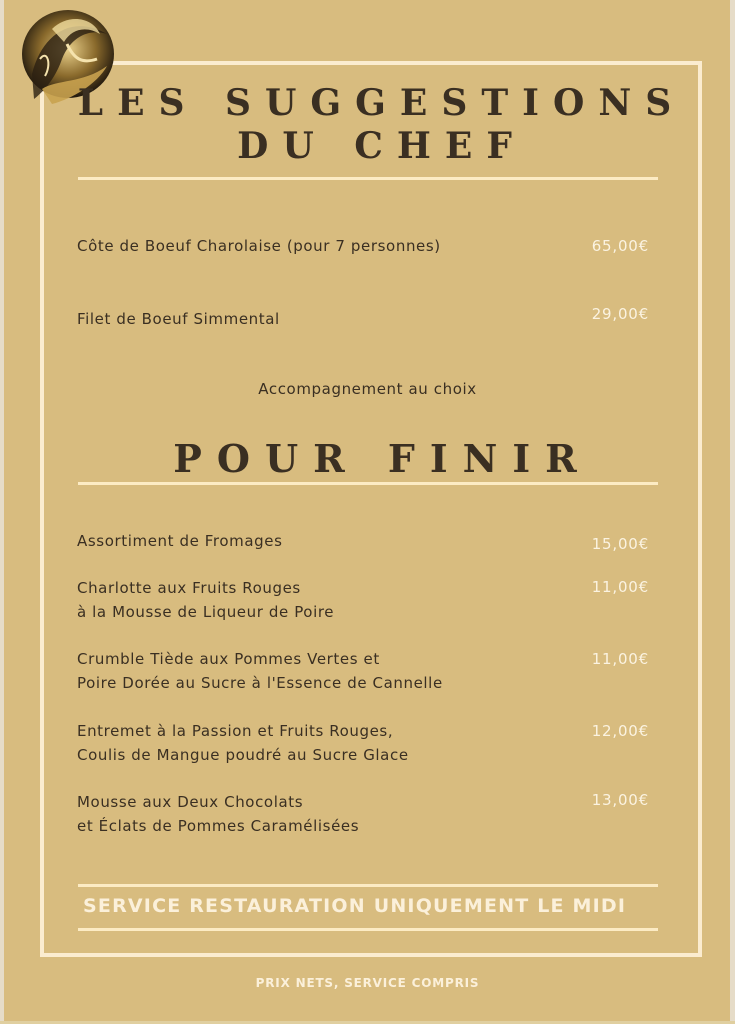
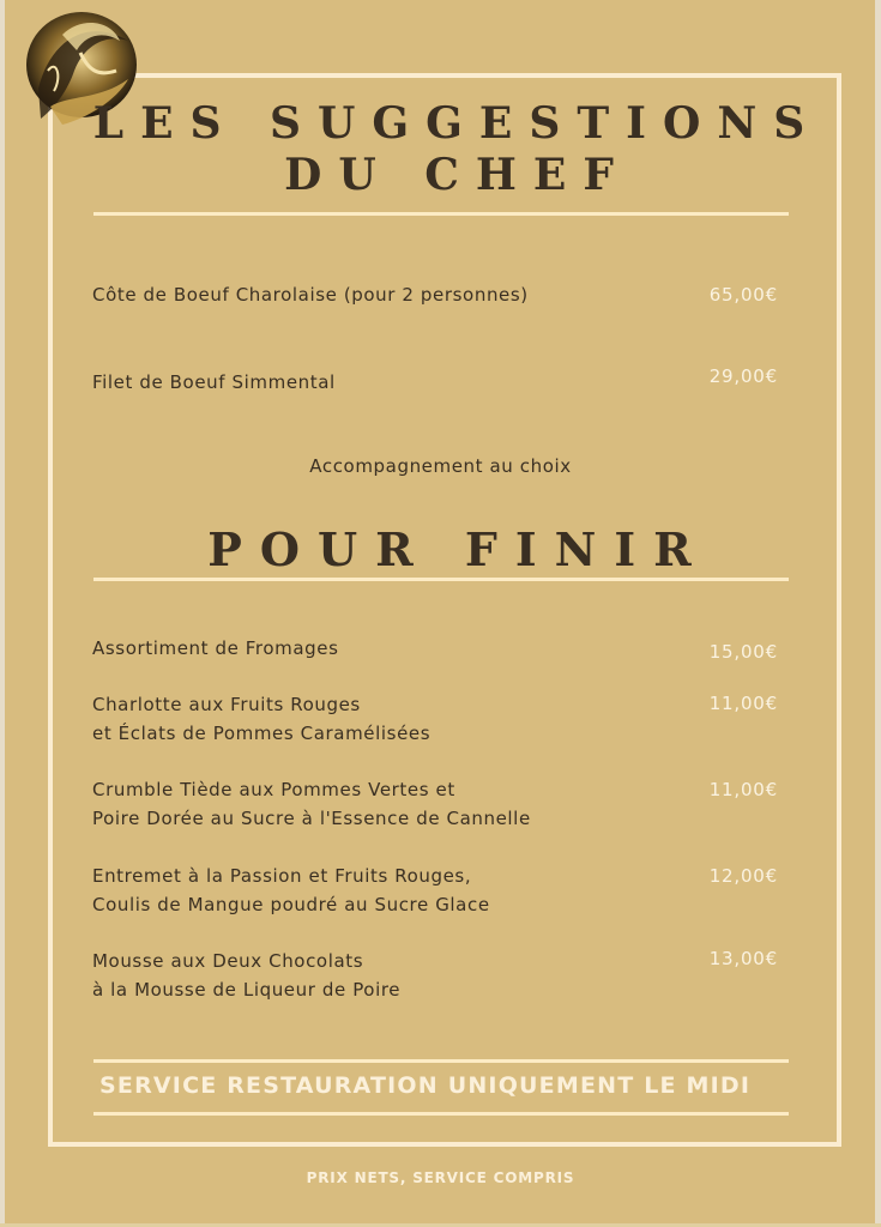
  LES SUGGESTIONS
  DU CHEF
- Côte de Boeuf Charolaise (pour 7 personnes)
+ Côte de Boeuf Charolaise (pour 2 personnes)
  65,00€
  Filet de Boeuf Simmental
  29,00€
  Accompagnement au choix
  POUR FINIR
  Assortiment de Fromages
  15,00€
  Charlotte aux Fruits Rouges
- à la Mousse de Liqueur de Poire
+ et Éclats de Pommes Caramélisées
  11,00€
  Crumble Tiède aux Pommes Vertes et
  Poire Dorée au Sucre à l'Essence de Cannelle
  11,00€
  Entremet à la Passion et Fruits Rouges,
  Coulis de Mangue poudré au Sucre Glace
  12,00€
  Mousse aux Deux Chocolats
- et Éclats de Pommes Caramélisées
+ à la Mousse de Liqueur de Poire
  13,00€
  SERVICE RESTAURATION UNIQUEMENT LE MIDI
  PRIX NETS, SERVICE COMPRIS
